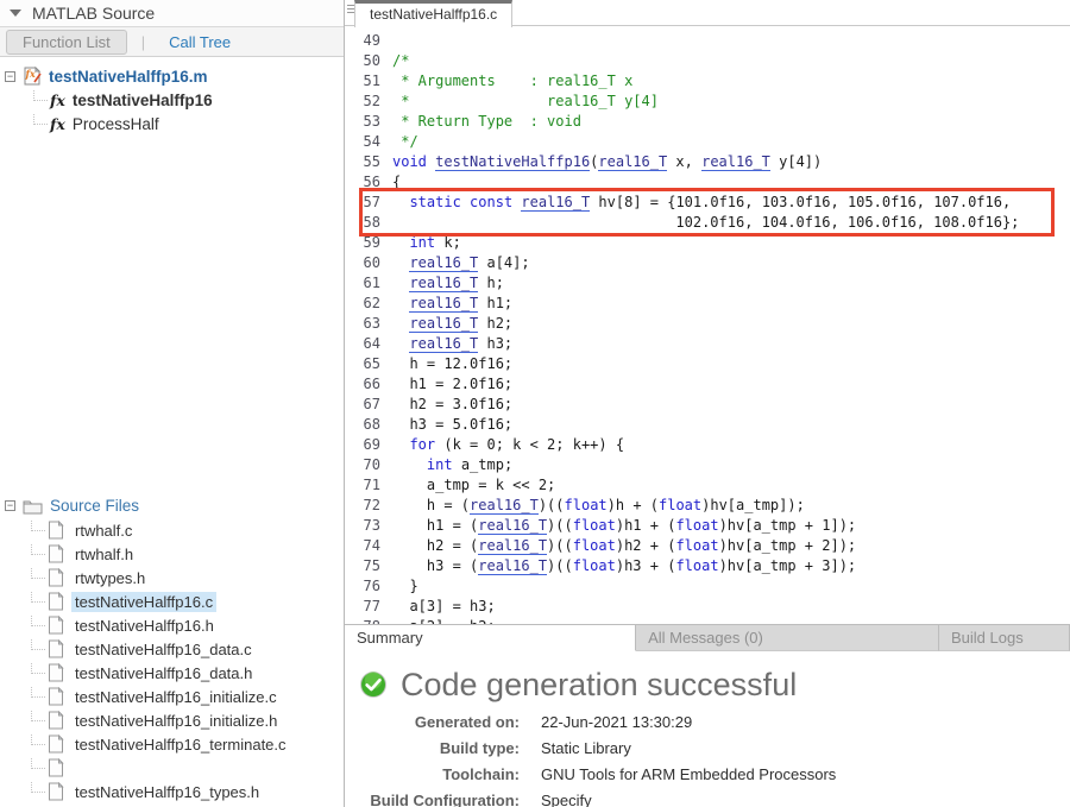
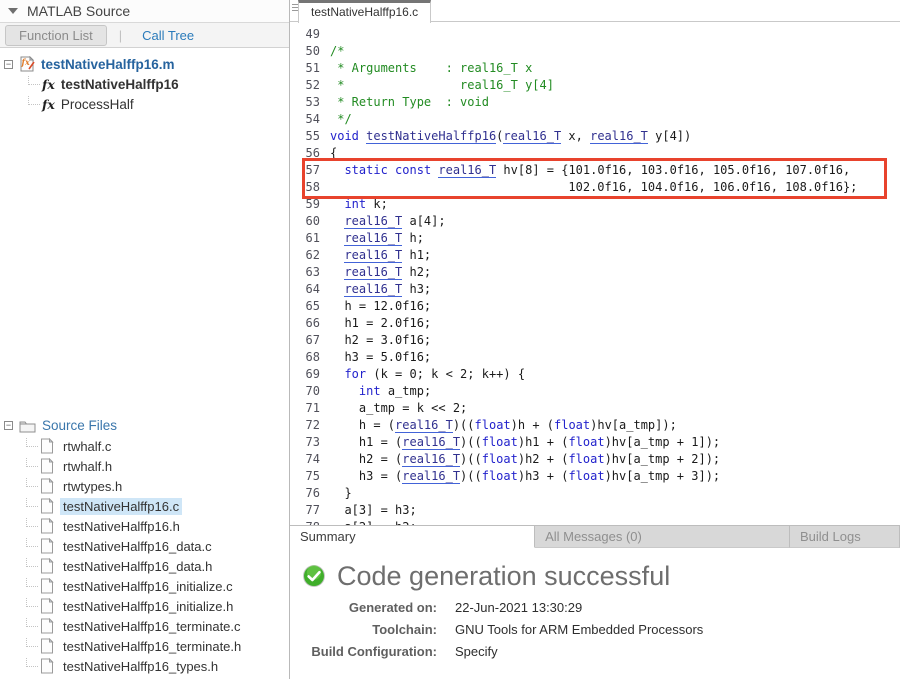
  MATLAB Source
  Function List
  |
  Call Tree
  −
  fx
  testNativeHalffp16.m
  fx
  testNativeHalffp16
  fx
  ProcessHalf
  −
  Source Files
  rtwhalf.c
  rtwhalf.h
  rtwtypes.h
  testNativeHalffp16.c
  testNativeHalffp16.h
  testNativeHalffp16_data.c
  testNativeHalffp16_data.h
  testNativeHalffp16_initialize.c
  testNativeHalffp16_initialize.h
  testNativeHalffp16_terminate.c
+ testNativeHalffp16_terminate.h
  testNativeHalffp16_types.h
  testNativeHalffp16.c
  49
  50
  /*
  51
  * Arguments : real16_T x
  52
  * real16_T y[4]
  53
  * Return Type : void
  54
  */
  55
  void testNativeHalffp16(real16_T x, real16_T y[4])
  56
  {
  57
  static const real16_T hv[8] = {101.0f16, 103.0f16, 105.0f16, 107.0f16,
  58
  102.0f16, 104.0f16, 106.0f16, 108.0f16};
  59
  int k;
  60
  real16_T a[4];
  61
  real16_T h;
  62
  real16_T h1;
  63
  real16_T h2;
  64
  real16_T h3;
  65
  h = 12.0f16;
  66
  h1 = 2.0f16;
  67
  h2 = 3.0f16;
  68
  h3 = 5.0f16;
  69
  for (k = 0; k < 2; k++) {
  70
  int a_tmp;
  71
  a_tmp = k << 2;
  72
  h = (real16_T)((float)h + (float)hv[a_tmp]);
  73
  h1 = (real16_T)((float)h1 + (float)hv[a_tmp + 1]);
  74
  h2 = (real16_T)((float)h2 + (float)hv[a_tmp + 2]);
  75
  h3 = (real16_T)((float)h3 + (float)hv[a_tmp + 3]);
  76
  }
  77
  a[3] = h3;
  Summary
  All Messages (0)
  Build Logs
  Code generation successful
  Generated on:
  22-Jun-2021 13:30:29
- Build type:
- Static Library
  Toolchain:
  GNU Tools for ARM Embedded Processors
  Build Configuration:
  Specify
